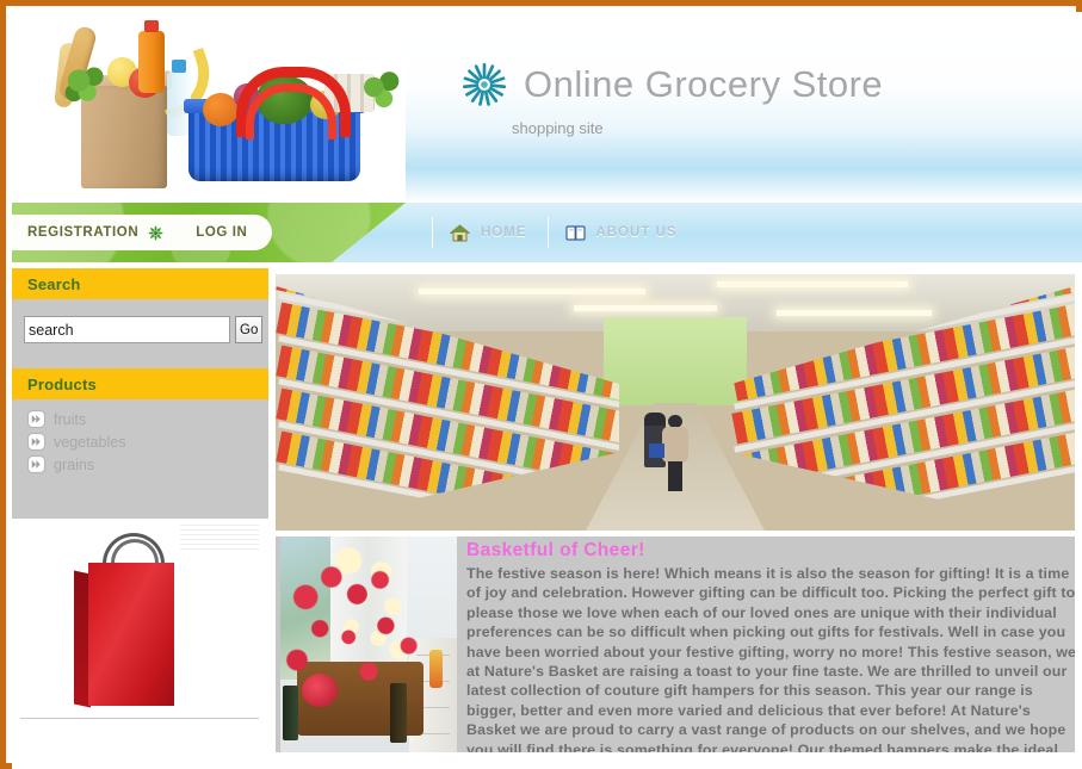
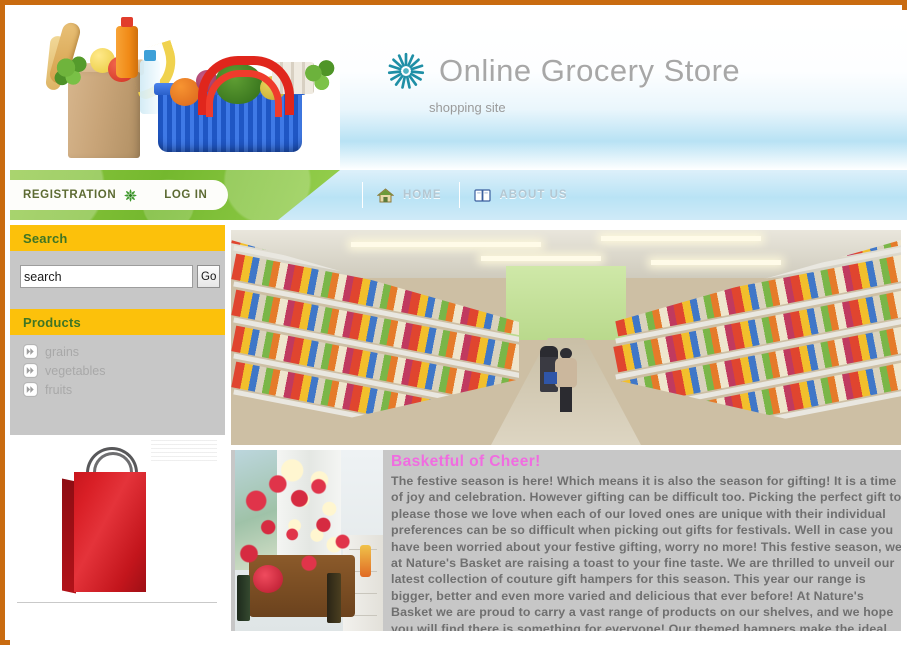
  Online Grocery Store
  shopping site
  REGISTRATION
  LOG IN
  HOME
  ABOUT US
  Search
  search
  Go
  Products
- fruits
+ grains
  vegetables
- grains
+ fruits
  Basketful of Cheer!
  The festive season is here! Which means it is also the season for gifting! It is a time of joy and celebration. However gifting can be difficult too. Picking the perfect gift to please those we love when each of our loved ones are unique with their individual preferences can be so difficult when picking out gifts for festivals. Well in case you have been worried about your festive gifting, worry no more! This festive season, we at Nature's Basket are raising a toast to your fine taste. We are thrilled to unveil our latest collection of couture gift hampers for this season. This year our range is bigger, better and even more varied and delicious that ever before! At Nature's Basket we are proud to carry a vast range of products on our shelves, and we hope you will find there is something for everyone! Our themed hampers make the ideal
